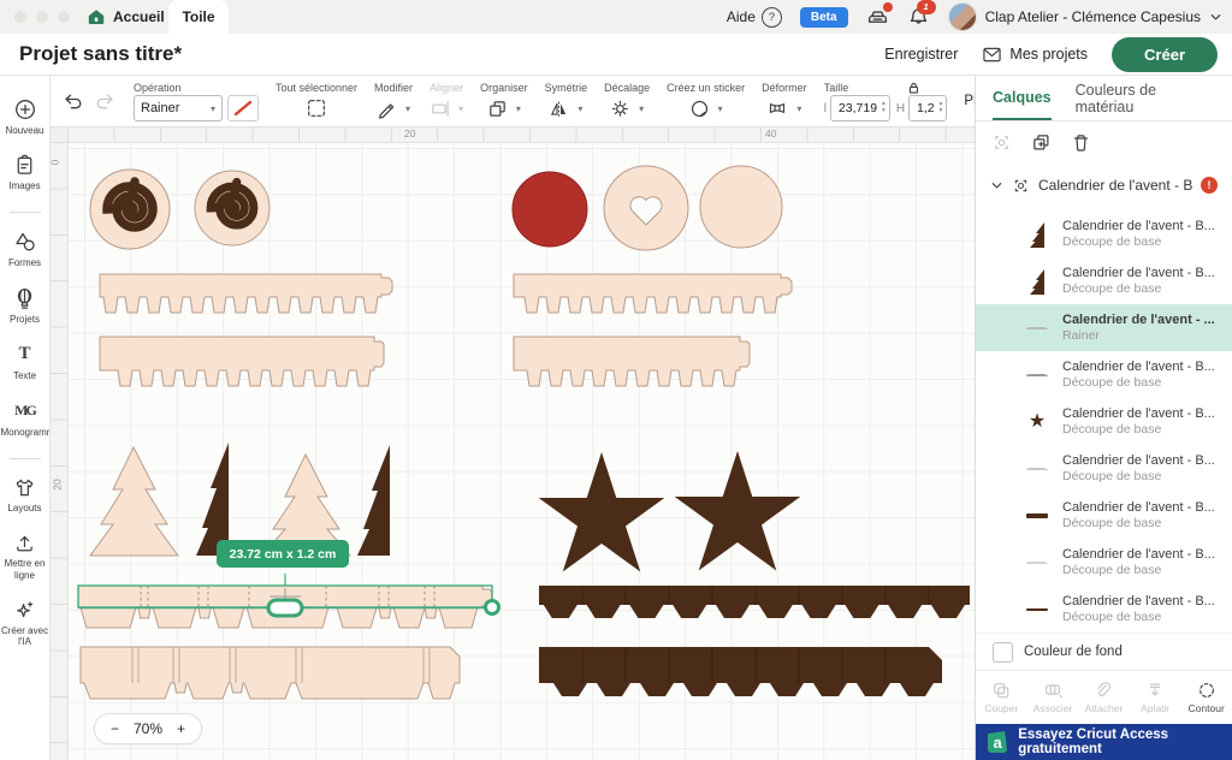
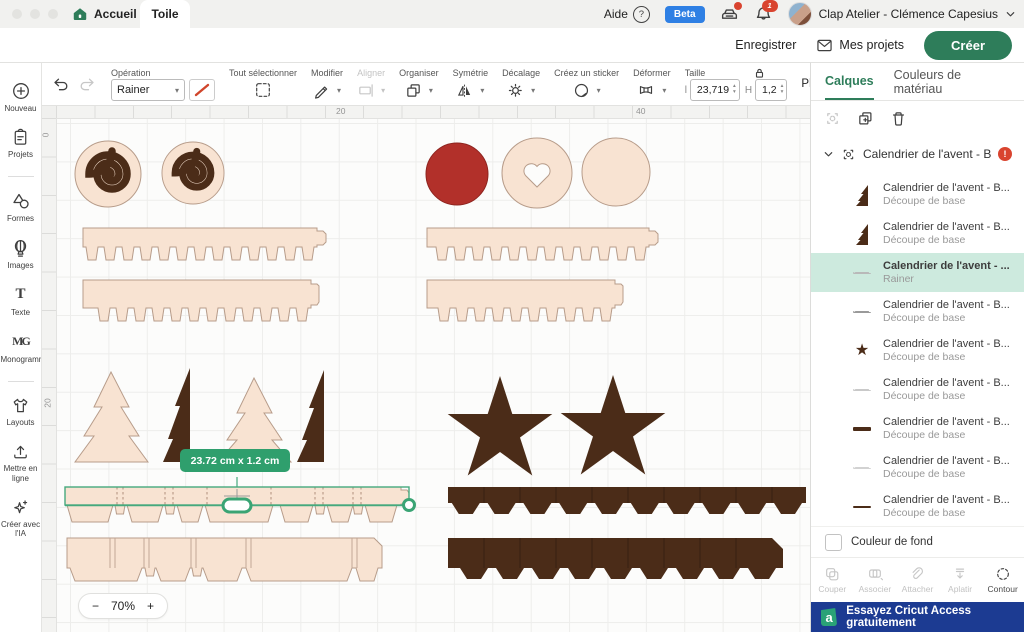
  Accueil
  Toile
  Aide
  ?
  Beta
  1
  Clap Atelier - Clémence Capesius
- Projet sans titre*
  Enregistrer
  Mes projets
  Créer
  Nouveau
- Images
+ Projets
  Formes
- Projets
+ Images
  T
  Texte
  M⁠G
  Monogram
  Layouts
  Mettre en ligne
  Créer avec l'IA
  Opération
  Rainer
  ▾
  Tout sélectionner
  Modifier
  ▾
  Aligner
  ▾
  Organiser
  ▾
  Symétrie
  ▾
  Décalage
  ▾
  Créez un sticker
  ▾
  Déformer
  ▾
  Taille
  l
  23,719
  H
  1,2
  20
  40
  23.72 cm x 1.2 cm
  −
  70%
  +
  Calques
  Couleurs de matériau
  Calendrier de l'avent - B
  !
  Calendrier de l'avent - B...
  Découpe de base
  Calendrier de l'avent - B...
  Découpe de base
  Calendrier de l'avent - ...
  Rainer
  Calendrier de l'avent - B...
  Découpe de base
  ★
  Calendrier de l'avent - B...
  Découpe de base
  Calendrier de l'avent - B...
  Découpe de base
  Calendrier de l'avent - B...
  Découpe de base
  Calendrier de l'avent - B...
  Découpe de base
  Calendrier de l'avent - B...
  Découpe de base
  Couleur de fond
  Couper
  Associer
  Attacher
  Aplatir
  Contour
  a
  Essayez Cricut Access gratuitement
